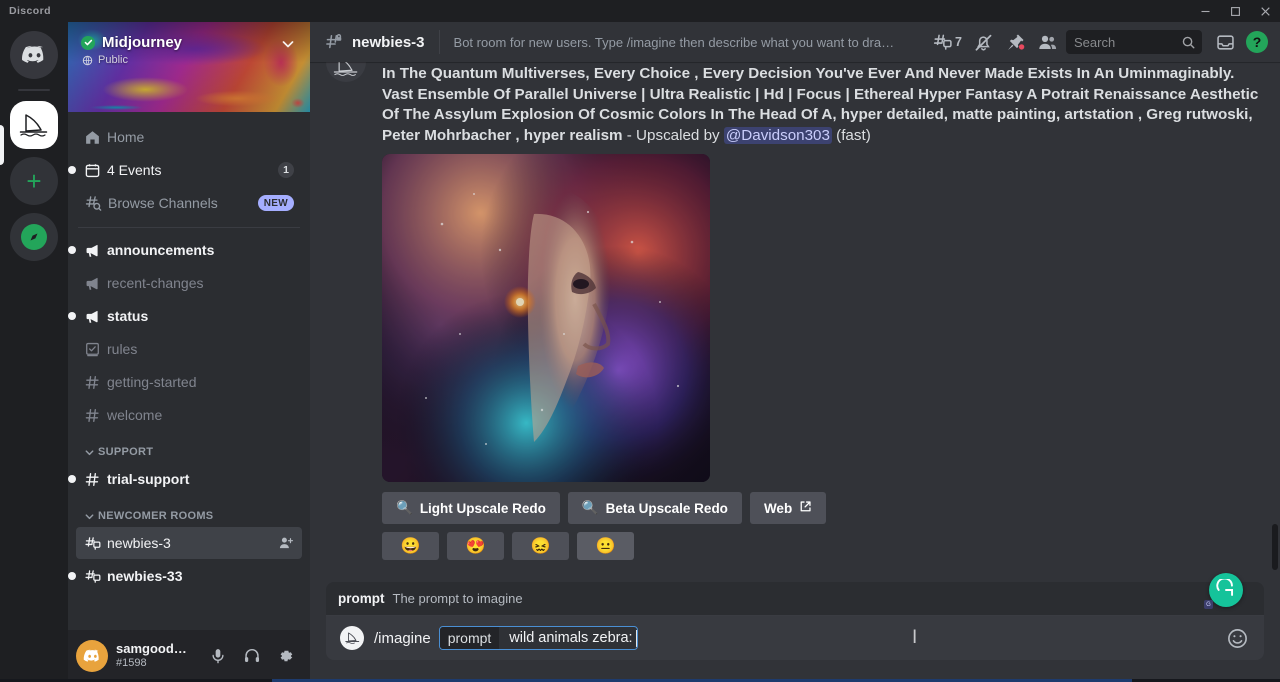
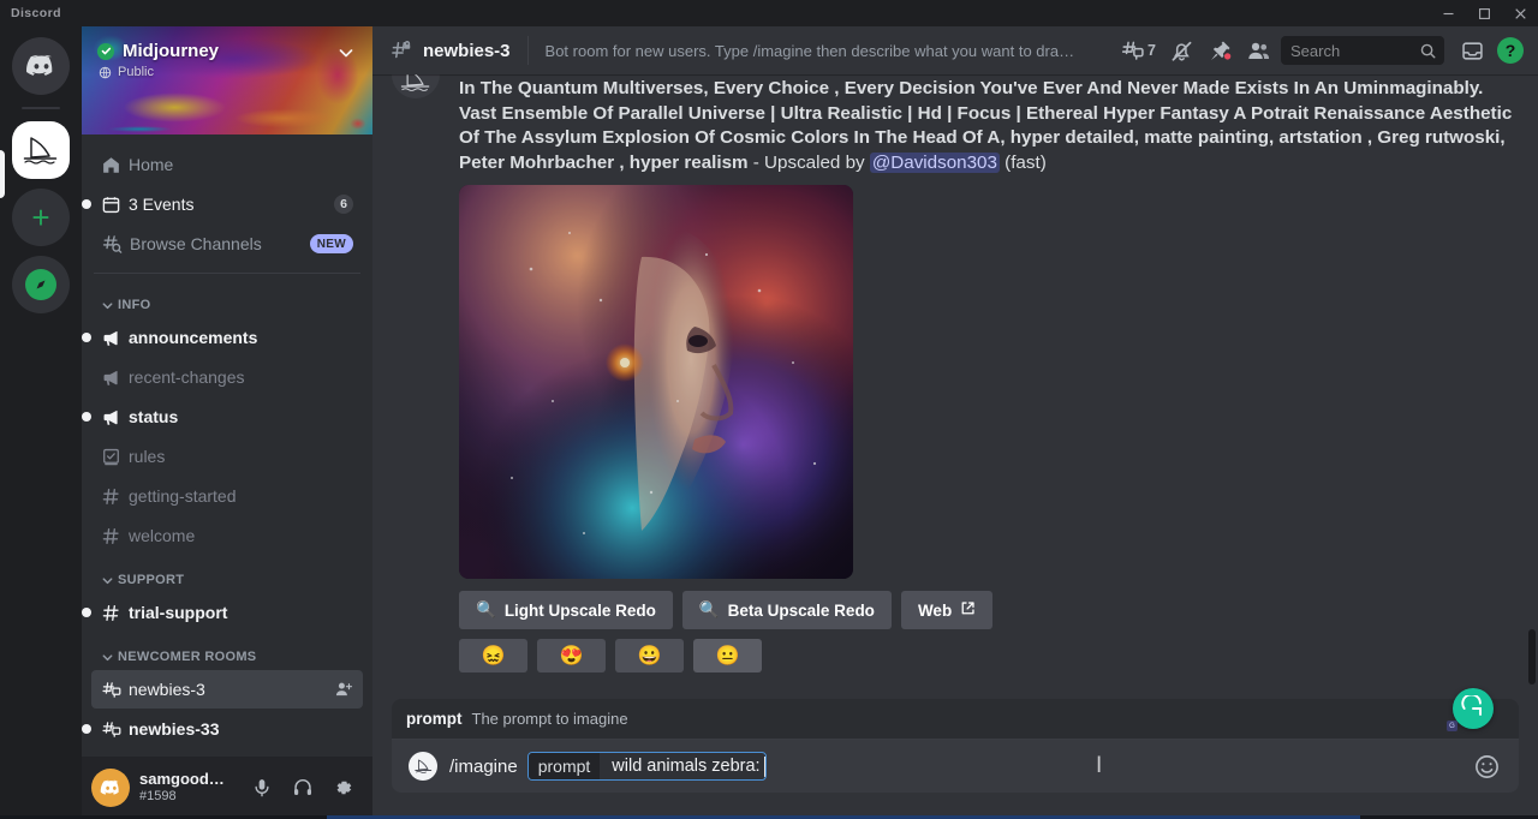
  Discord
  +
  Midjourney
  Public
  Home
- 4 Events
+ 3 Events
- 1
+ 6
  Browse Channels
  NEW
+ INFO
  announcements
  recent-changes
  status
  rules
  getting-started
  welcome
  SUPPORT
  trial-support
  NEWCOMER ROOMS
  newbies-3
  newbies-33
  samgoodw...
  #1598
  newbies-3
  Bot room for new users. Type /imagine then describe what you want to draw. S
  7
  Search
  ?
  In The Quantum Multiverses, Every Choice , Every Decision You've Ever And Never Made Exists In An Uminmaginably. Vast Ensemble Of Parallel Universe | Ultra Realistic | Hd | Focus | Ethereal Hyper Fantasy A Potrait Renaissance Aesthetic Of The Assylum Explosion Of Cosmic Colors In The Head Of A, hyper detailed, matte painting, artstation , Greg rutwoski, Peter Mohrbacher , hyper realism - Upscaled by @Davidson303 (fast)
  🔍
  Light Upscale Redo
  🔍
  Beta Upscale Redo
  Web
- 😀
+ 😖
  😍
- 😖
+ 😀
  😐
  prompt
  The prompt to imagine
  /imagine
  prompt
  wild animals zebra:
  I
